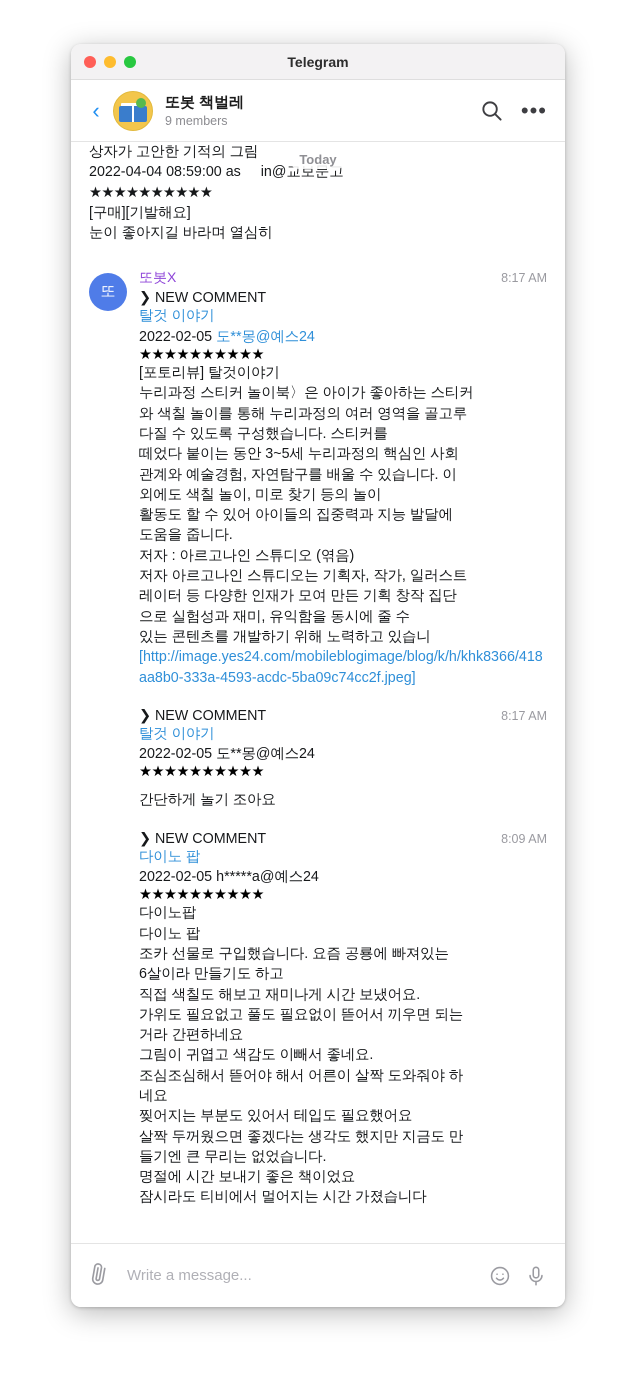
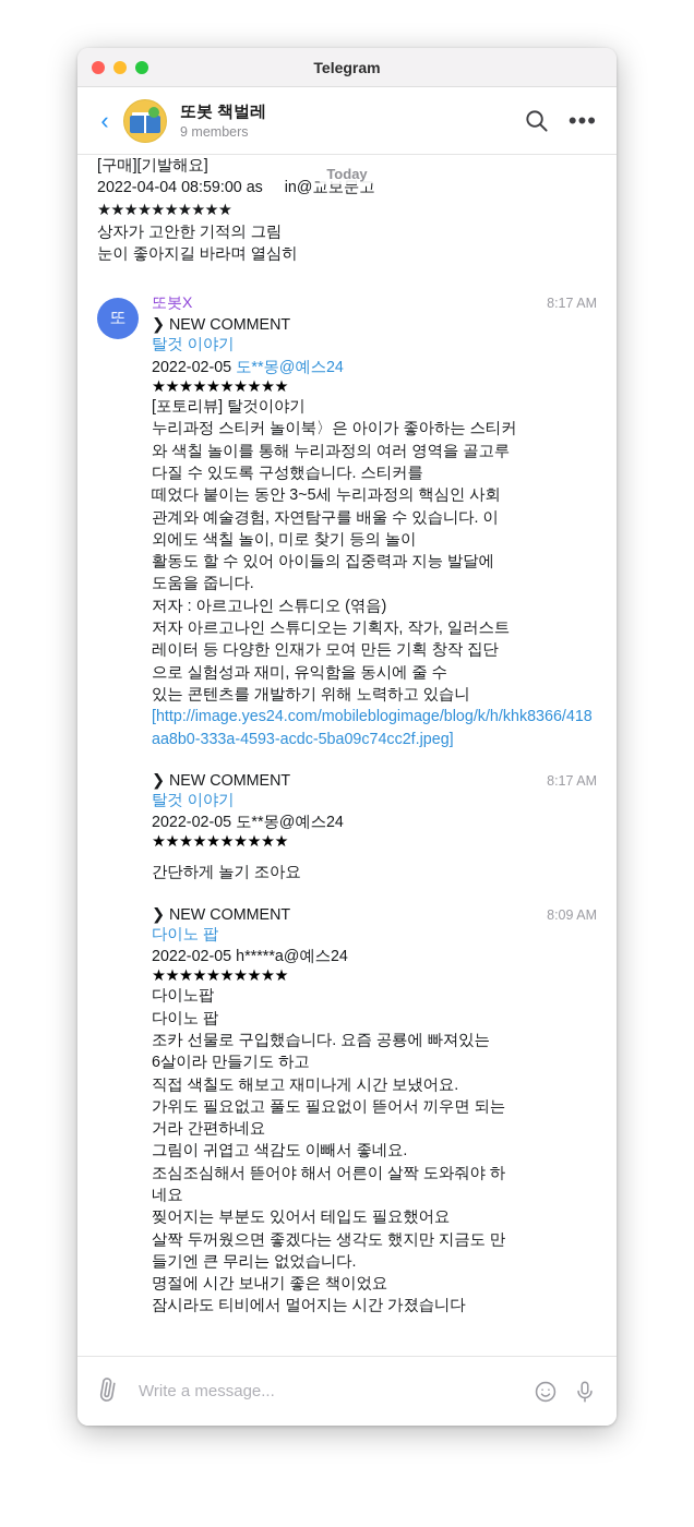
  Telegram
  ‹
  또봇 책벌레
  9 members
  •••
  Today
- 상자가 고안한 기적의 그림
+ [구매][기발해요]
  2022-04-04 08:59:00 as in@교보문고
  ★★★★★★★★★★
- [구매][기발해요]
+ 상자가 고안한 기적의 그림
  눈이 좋아지길 바라며 열심히
  또
  또봇X
  8:17 AM
  ❯ NEW COMMENT
  탈것 이야기
  2022-02-05 도**몽@예스24
  ★★★★★★★★★★
  [포토리뷰] 탈것이야기
  누리과정 스티커 놀이북〉은 아이가 좋아하는 스티커
  와 색칠 놀이를 통해 누리과정의 여러 영역을 골고루
  다질 수 있도록 구성했습니다. 스티커를
  떼었다 붙이는 동안 3~5세 누리과정의 핵심인 사회
  관계와 예술경험, 자연탐구를 배울 수 있습니다. 이
  외에도 색칠 놀이, 미로 찾기 등의 놀이
  활동도 할 수 있어 아이들의 집중력과 지능 발달에
  도움을 줍니다.
  저자 : 아르고나인 스튜디오 (엮음)
  저자 아르고나인 스튜디오는 기획자, 작가, 일러스트
  레이터 등 다양한 인재가 모여 만든 기획 창작 집단
  으로 실험성과 재미, 유익함을 동시에 줄 수
  있는 콘텐츠를 개발하기 위해 노력하고 있습니
  [http://image.yes24.com/mobileblogimage/blog/k/h/khk8366/418aa8b0-333a-4593-acdc-5ba09c74cc2f.jpeg]
  ❯ NEW COMMENT
  8:17 AM
  탈것 이야기
  2022-02-05 도**몽@예스24
  ★★★★★★★★★★
  간단하게 놀기 조아요
  ❯ NEW COMMENT
  8:09 AM
  다이노 팝
  2022-02-05 h*****a@예스24
  ★★★★★★★★★★
  다이노팝
  다이노 팝
  조카 선물로 구입했습니다. 요즘 공룡에 빠져있는
  6살이라 만들기도 하고
  직접 색칠도 해보고 재미나게 시간 보냈어요.
  가위도 필요없고 풀도 필요없이 뜯어서 끼우면 되는
  거라 간편하네요
  그림이 귀엽고 색감도 이빼서 좋네요.
  조심조심해서 뜯어야 해서 어른이 살짝 도와줘야 하
  네요
  찢어지는 부분도 있어서 테입도 필요했어요
  살짝 두꺼웠으면 좋겠다는 생각도 했지만 지금도 만
  들기엔 큰 무리는 없었습니다.
  명절에 시간 보내기 좋은 책이었요
  잠시라도 티비에서 멀어지는 시간 가졌습니다
  Write a message...
